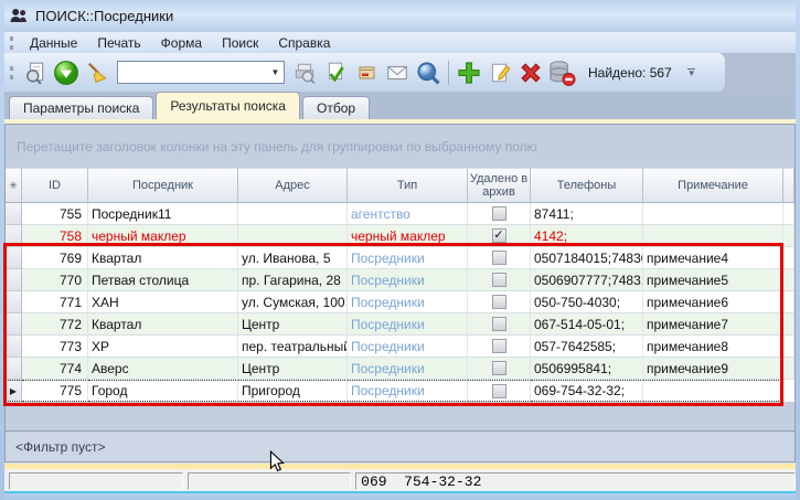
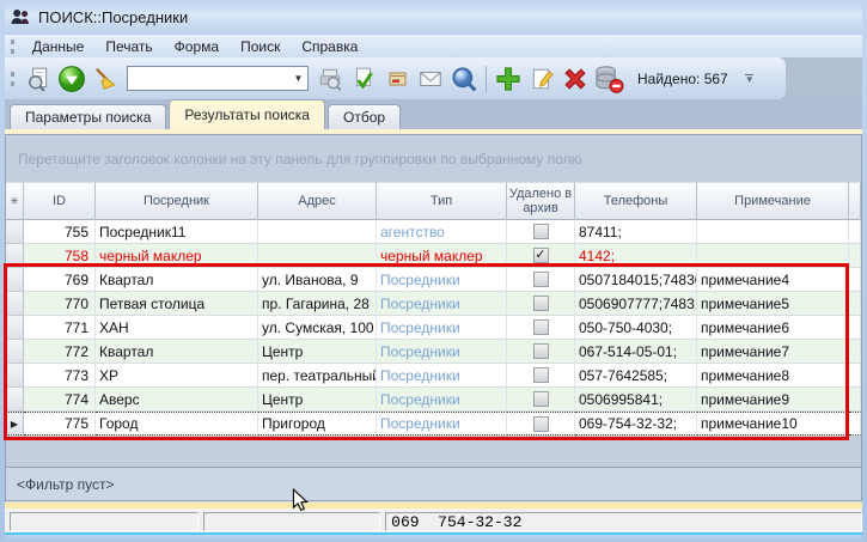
  ПОИСК::Посредники
  Данные
  Печать
  Форма
  Поиск
  Справка
  ▼
  Найдено: 567
  ▼
  Параметры поиска
  Результаты поиска
  Отбор
  Перетащите заголовок колонки на эту панель для группировки по выбранному полю
  ✳
  ID
  Посредник
  Адрес
  Тип
  Удалено в архив
  Телефоны
  Примечание
  755
  Посредник11
  агентство
  87411;
  758
  черный маклер
  черный маклер
  ✓
  4142;
  769
  Квартал
- ул. Иванова, 5
+ ул. Иванова, 9
  Посредники
  0507184015;7483
  примечание4
  770
  Петвая столица
  пр. Гагарина, 28
  Посредники
  0506907777;7483
  примечание5
  771
  ХАН
  ул. Сумская, 100
  Посредники
  050-750-4030;
  примечание6
  772
  Квартал
  Центр
  Посредники
  067-514-05-01;
  примечание7
  773
  ХР
  пер. театральный
  Посредники
  057-7642585;
  примечание8
  774
  Аверс
  Центр
  Посредники
  0506995841;
  примечание9
  ▶
  775
  Город
  Пригород
  Посредники
  069-754-32-32;
+ примечание10
  <Фильтр пуст>
  069 754-32-32
